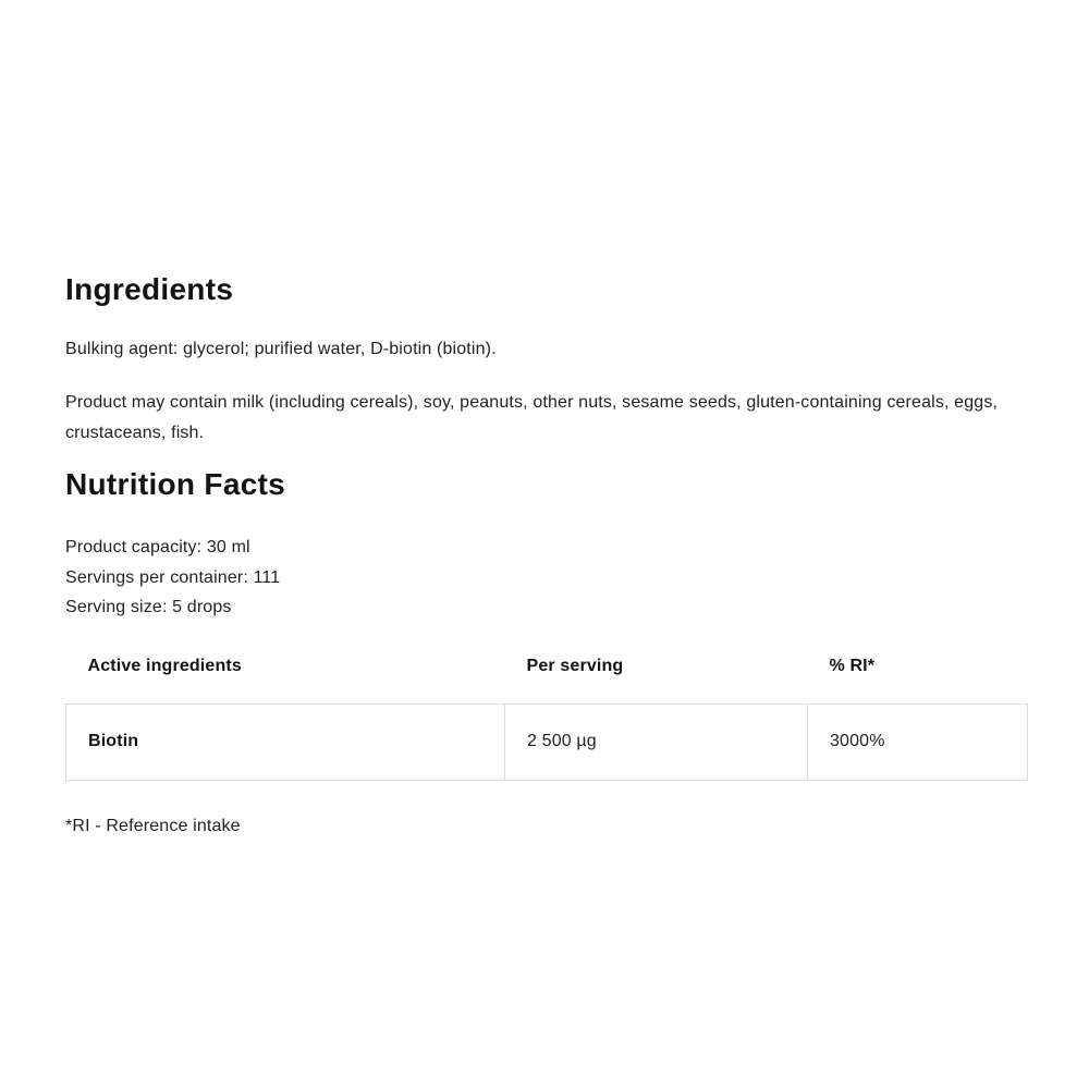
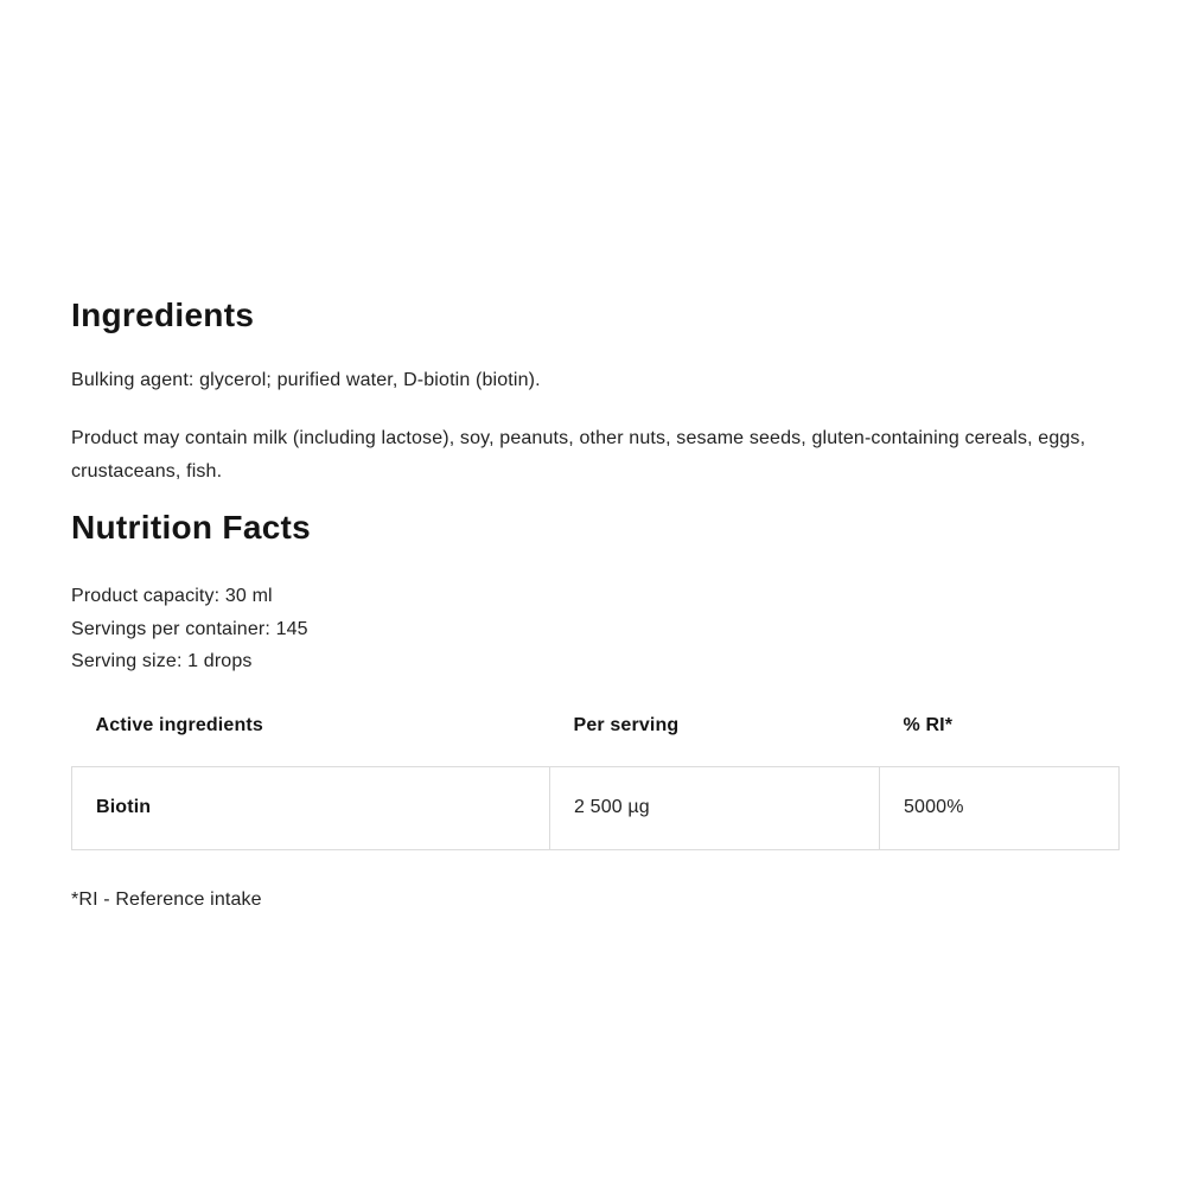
  Ingredients
  Bulking agent: glycerol; purified water, D-biotin (biotin).
- Product may contain milk (including cereals), soy, peanuts, other nuts, sesame seeds, gluten-containing cereals, eggs, crustaceans, fish.
+ Product may contain milk (including lactose), soy, peanuts, other nuts, sesame seeds, gluten-containing cereals, eggs, crustaceans, fish.
  Nutrition Facts
  Product capacity: 30 ml
- Servings per container: 111
+ Servings per container: 145
- Serving size: 5 drops
+ Serving size: 1 drops
  Active ingredients	Per serving	% RI*
- Biotin	2 500 µg	3000%
+ Biotin	2 500 µg	5000%
  *RI - Reference intake
